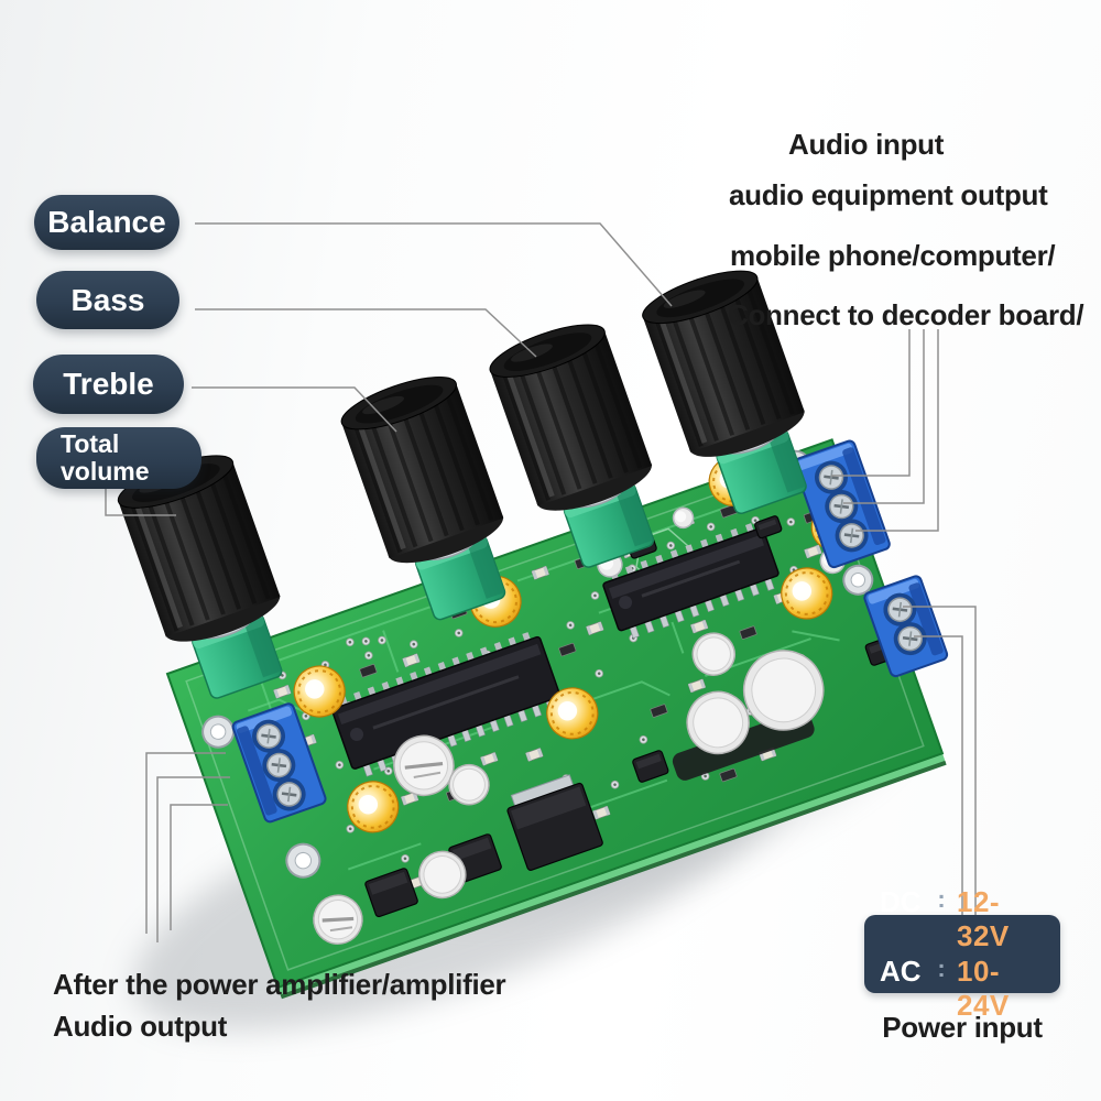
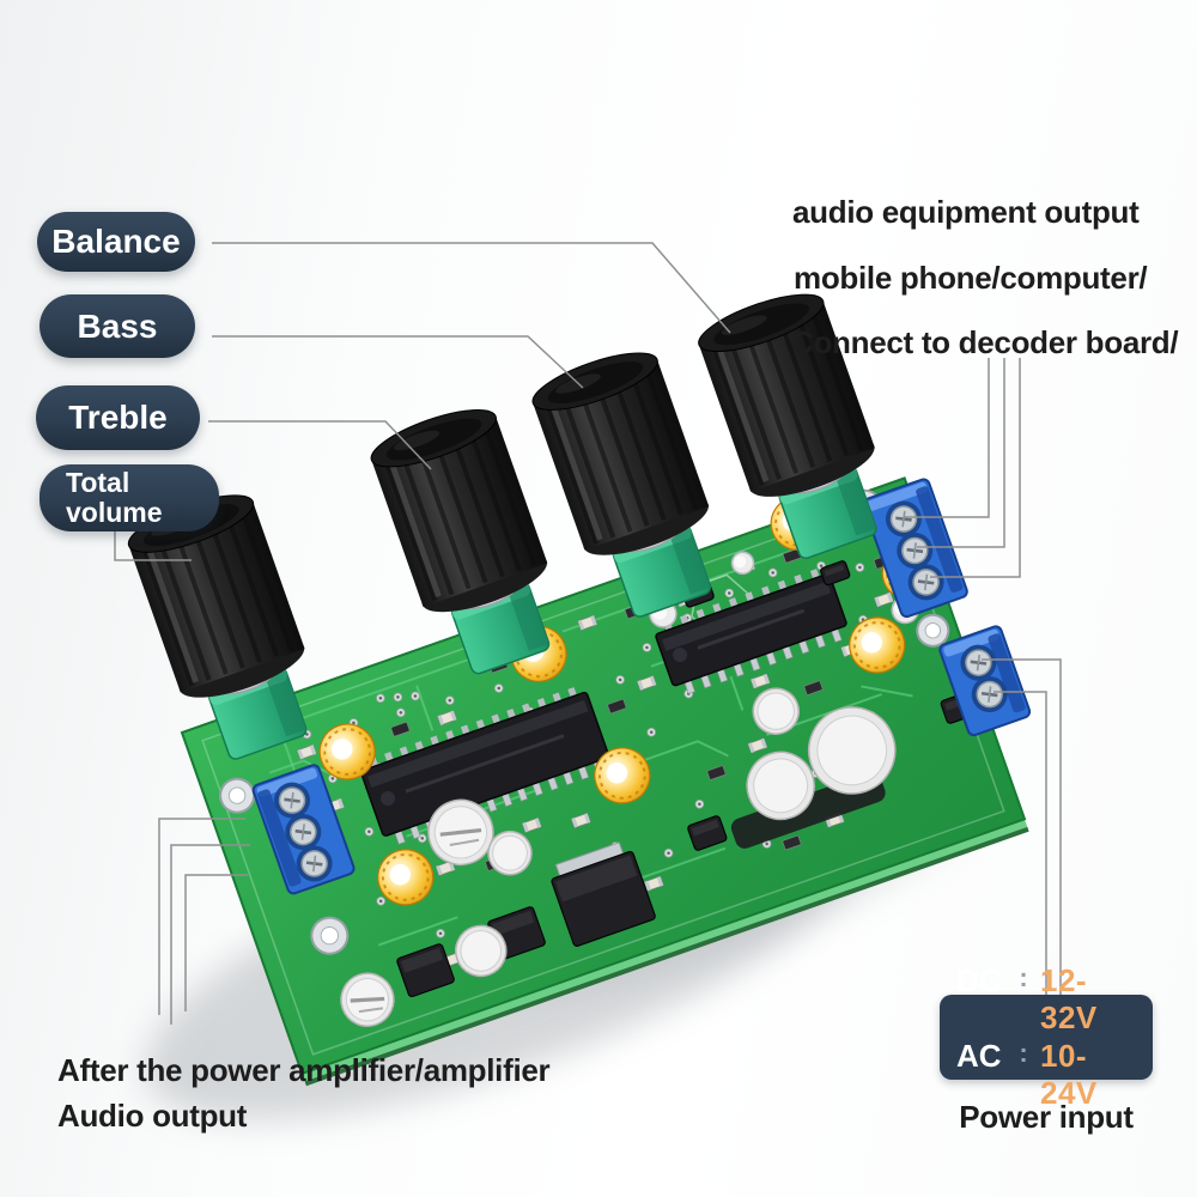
  Balance
  Bass
  Treble
  Total
  volume
- Audio input
  audio equipment output
  mobile phone/computer/
  Connect to decoder board/
  After the power amplifier/amplifier
  Audio output
  DC
  :
  12-32V
  AC
  :
  10-24V
  Power input
